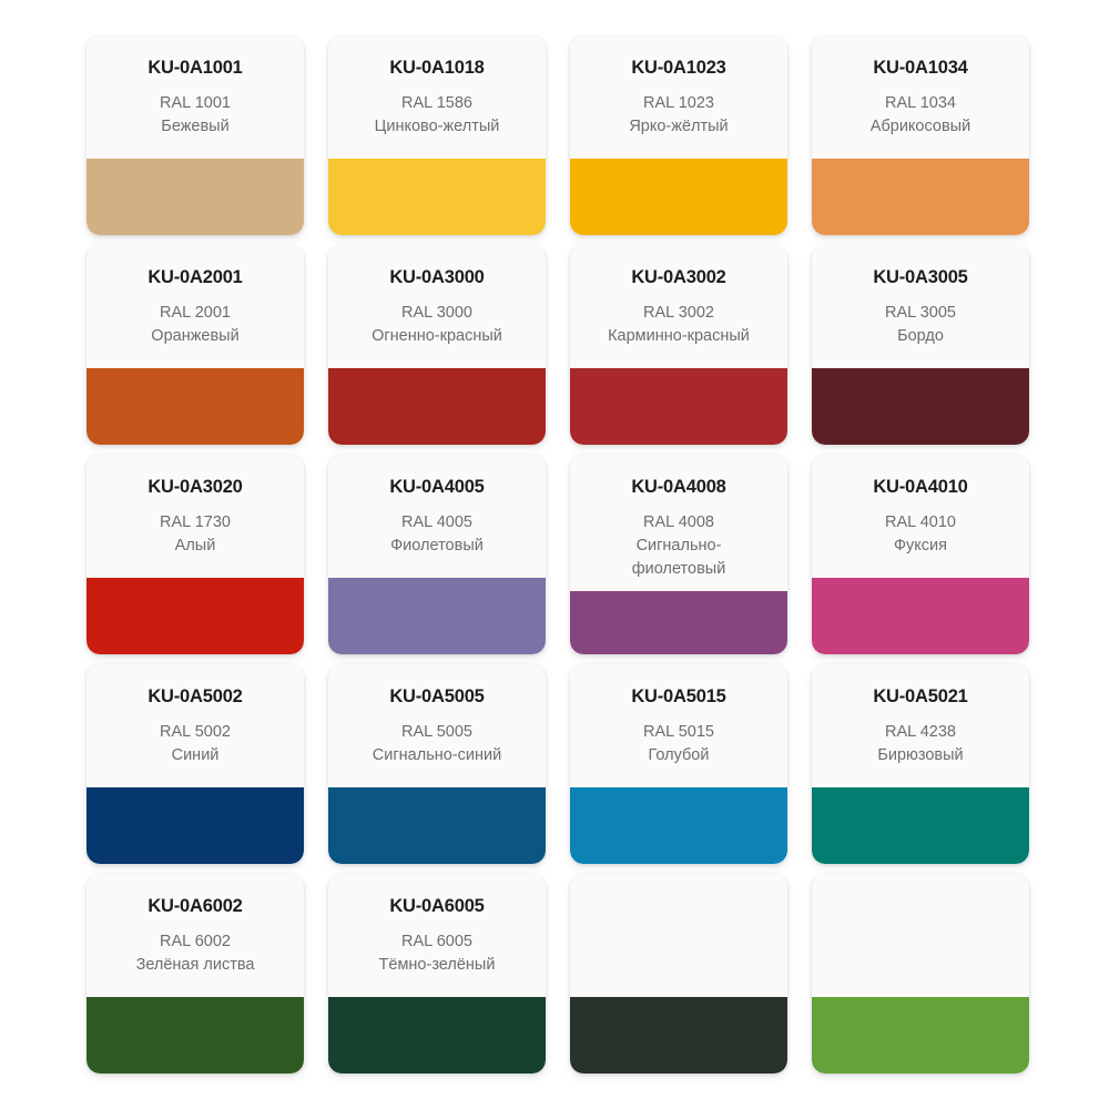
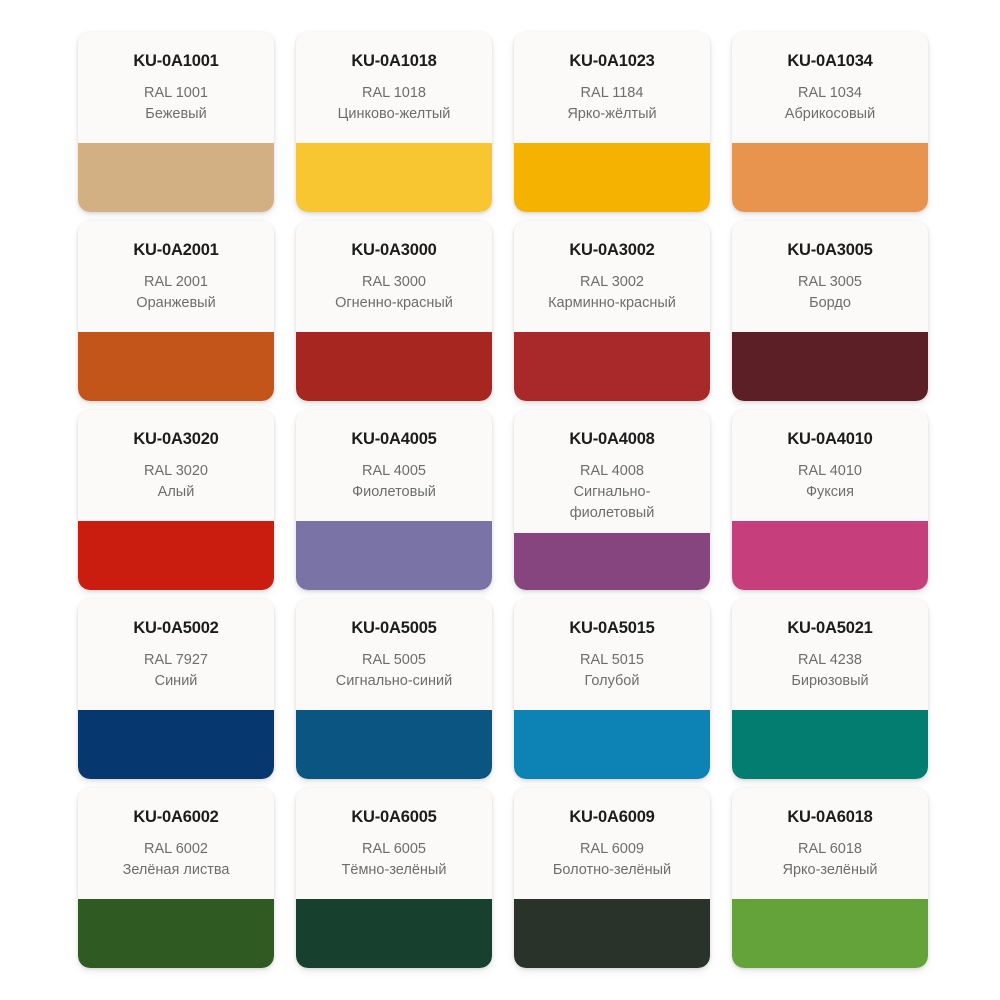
  KU-0A1001
  RAL 1001
  Бежевый
  KU-0A1018
- RAL 1586
+ RAL 1018
  Цинково-желтый
  KU-0A1023
- RAL 1023
+ RAL 1184
  Ярко-жёлтый
  KU-0A1034
  RAL 1034
  Абрикосовый
  KU-0A2001
  RAL 2001
  Оранжевый
  KU-0A3000
  RAL 3000
  Огненно-красный
  KU-0A3002
  RAL 3002
  Карминно-красный
  KU-0A3005
  RAL 3005
  Бордо
  KU-0A3020
- RAL 1730
+ RAL 3020
  Алый
  KU-0A4005
  RAL 4005
  Фиолетовый
  KU-0A4008
  RAL 4008
  Сигнально-
  фиолетовый
  KU-0A4010
  RAL 4010
  Фуксия
  KU-0A5002
- RAL 5002
+ RAL 7927
  Синий
  KU-0A5005
  RAL 5005
  Сигнально-синий
  KU-0A5015
  RAL 5015
  Голубой
  KU-0A5021
  RAL 4238
  Бирюзовый
  KU-0A6002
  RAL 6002
  Зелёная листва
  KU-0A6005
  RAL 6005
  Тёмно-зелёный
+ KU-0A6009
+ RAL 6009
+ Болотно-зелёный
+ KU-0A6018
+ RAL 6018
+ Ярко-зелёный
